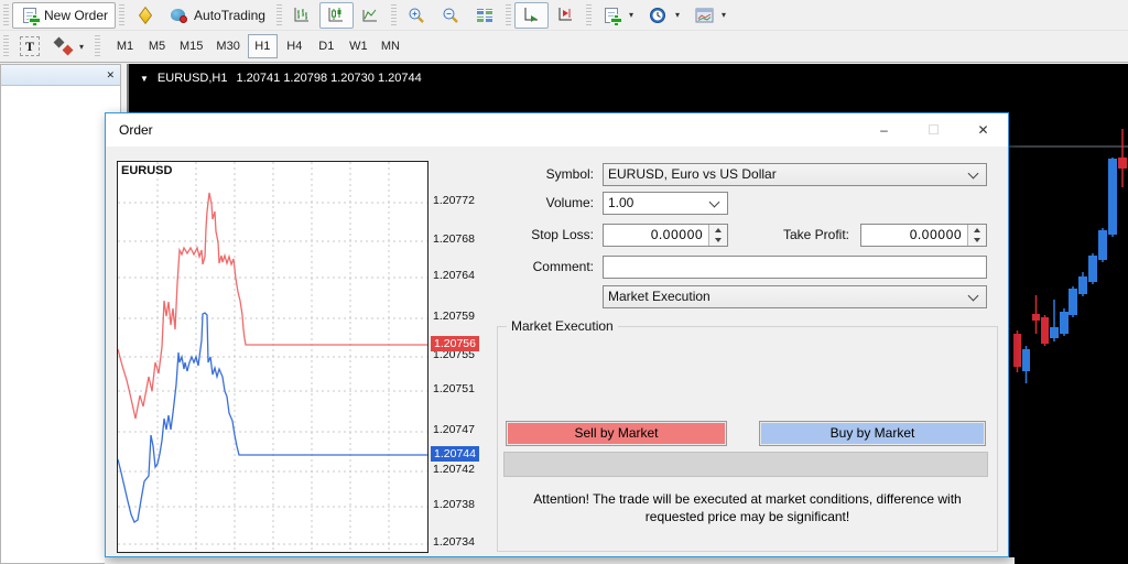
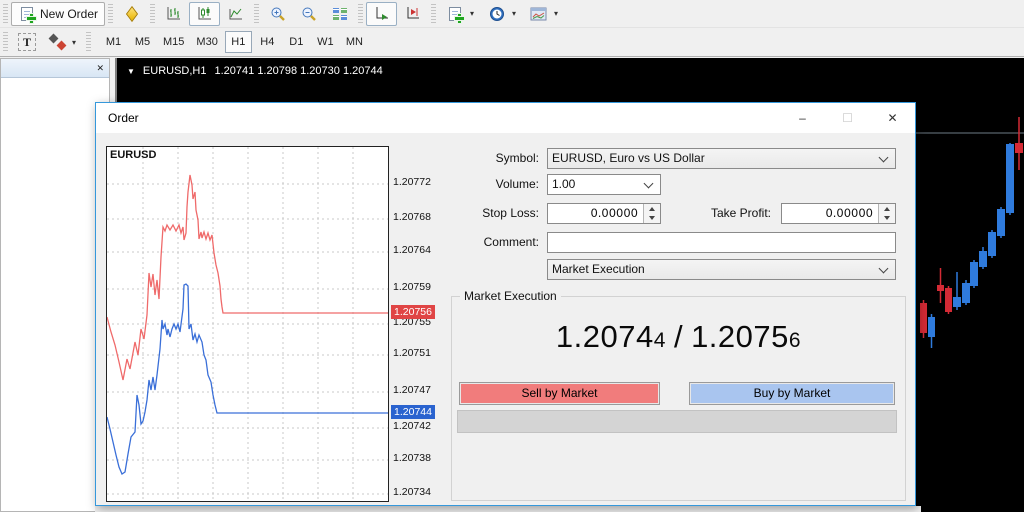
  New Order
- AutoTrading
  ▾
  ▾
  ▾
  T
  ▾
  M1
  M5
  M15
  M30
  H1
  H4
  D1
  W1
  MN
  ▼
  EURUSD,H1
  1.20741 1.20798 1.20730 1.20744
  ✕
  Order
  –
  ☐
  ✕
  EURUSD
  1.20772
  1.20768
  1.20764
  1.20759
  1.20755
  1.20751
  1.20747
  1.20742
  1.20738
  1.20734
  1.20756
  1.20744
  Symbol:
  EURUSD, Euro vs US Dollar
  Volume:
  1.00
  Stop Loss:
  0.00000
  Take Profit:
  0.00000
  Comment:
  Market Execution
  Market Execution
+ 1.20744 / 1.20756
  Sell by Market
  Buy by Market
- Attention! The trade will be executed at market conditions, difference with requested price may be significant!
